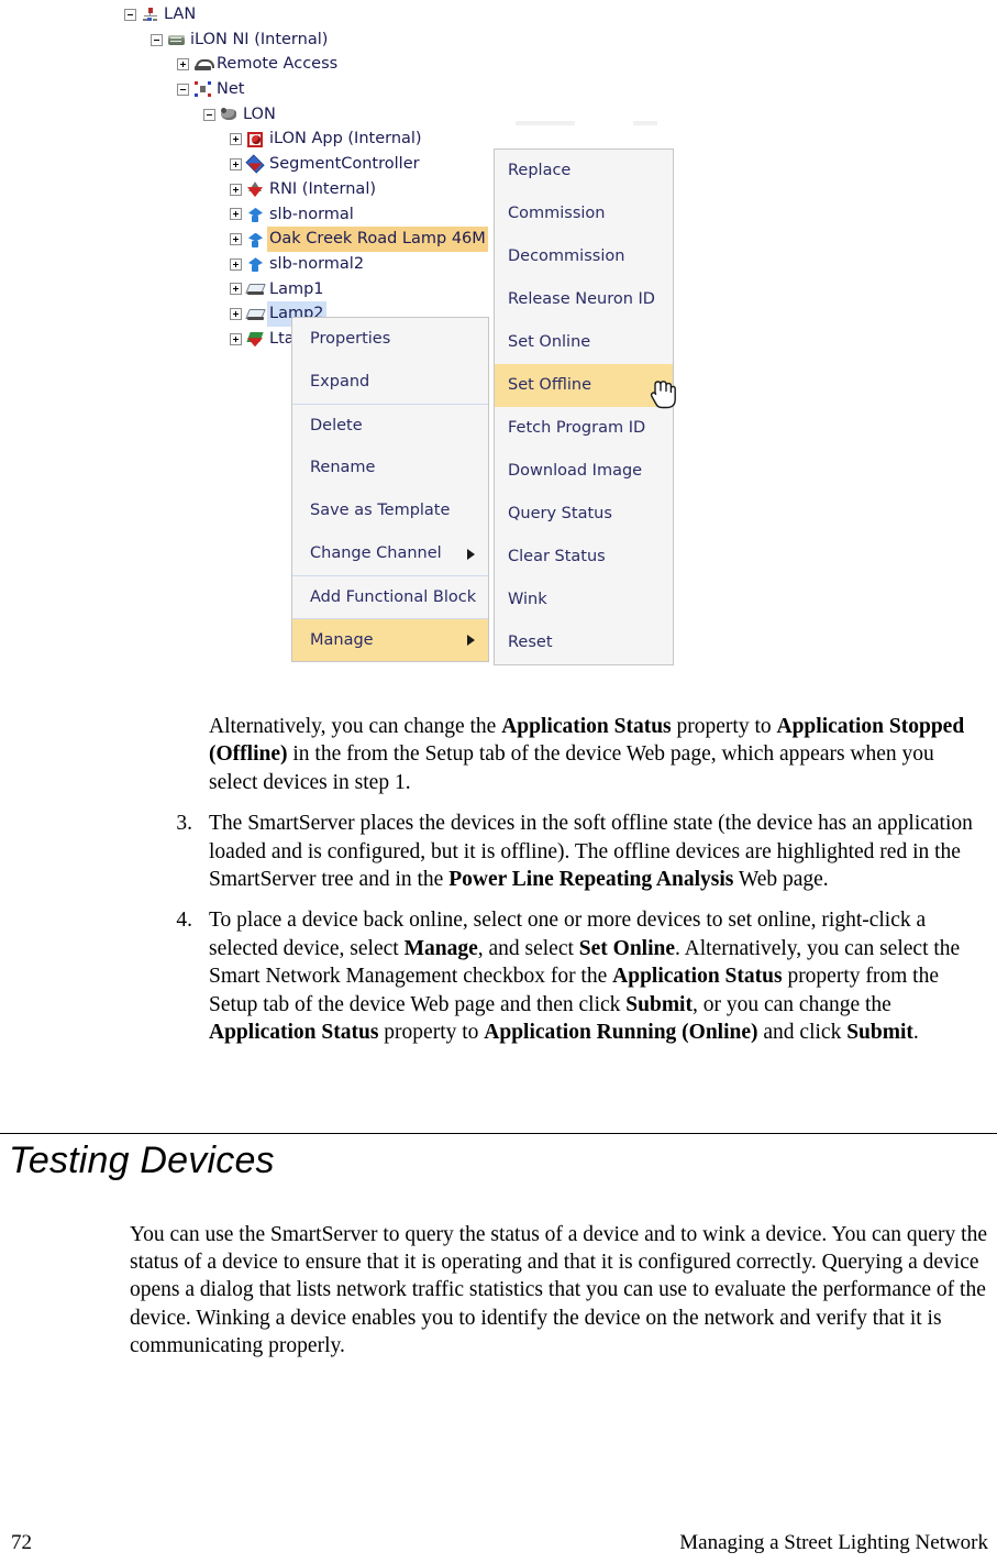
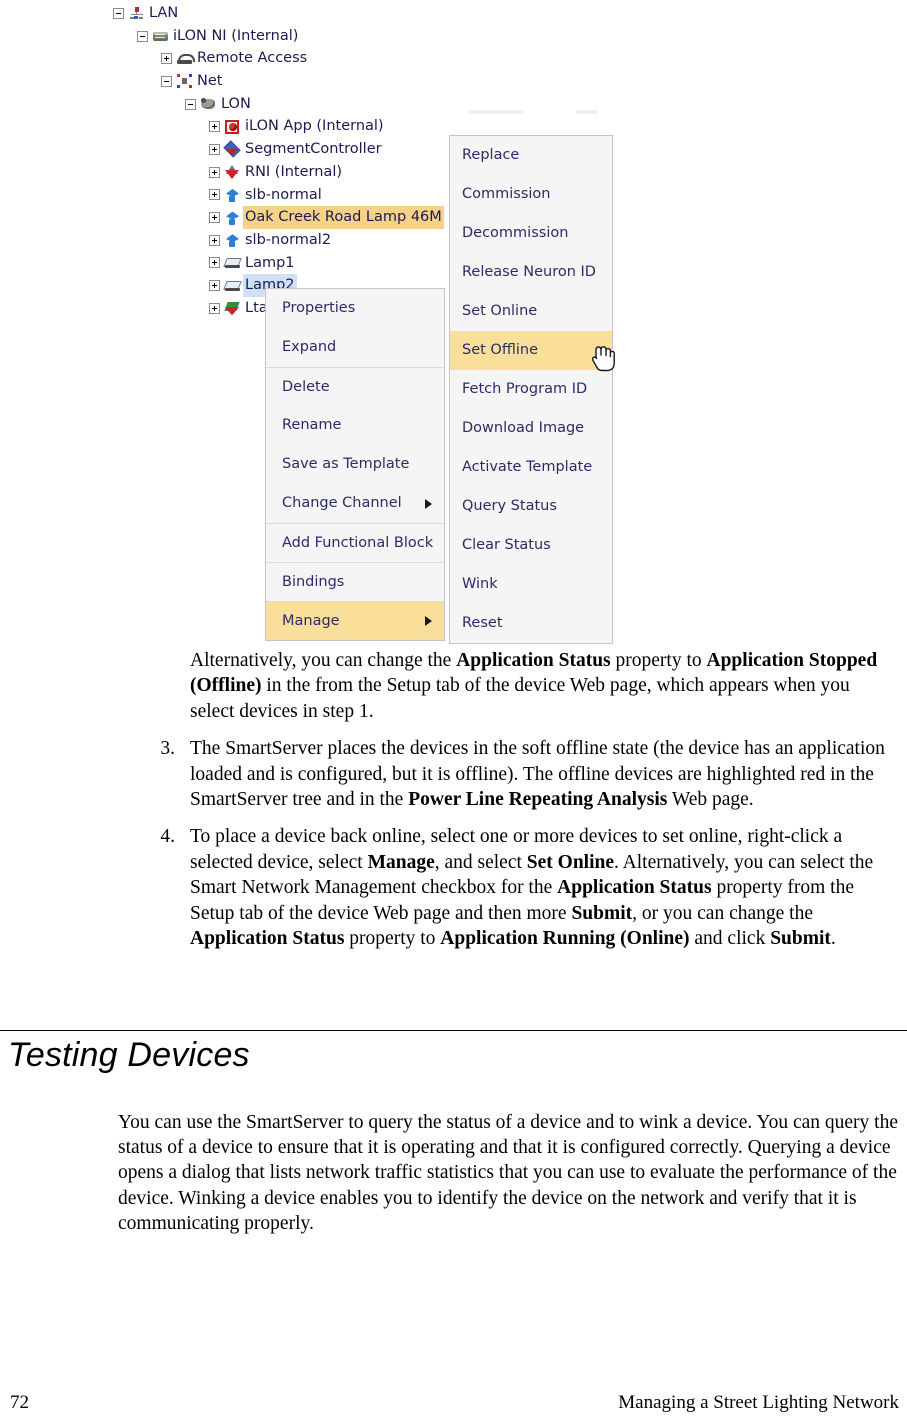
  LAN
  iLON NI (Internal)
  Remote Access
  Net
  LON
  iLON App (Internal)
  SegmentController
  RNI (Internal)
  slb-normal
  Oak Creek Road Lamp 46M
  slb-normal2
  Lamp1
  Lamp2
  Lta
  Properties
  Expand
  Delete
  Rename
  Save as Template
  Change Channel
  Add Functional Block
+ Bindings
  Manage
  Replace
  Commission
  Decommission
  Release Neuron ID
  Set Online
  Set Offline
  Fetch Program ID
  Download Image
+ Activate Template
  Query Status
  Clear Status
  Wink
  Reset
  Alternatively, you can change the Application Status property to Application Stopped (Offline) in the from the Setup tab of the device Web page, which appears when you select devices in step 1.
  3.
  The SmartServer places the devices in the soft offline state (the device has an application loaded and is configured, but it is offline). The offline devices are highlighted red in the SmartServer tree and in the Power Line Repeating Analysis Web page.
  4.
- To place a device back online, select one or more devices to set online, right-click a selected device, select Manage, and select Set Online. Alternatively, you can select the Smart Network Management checkbox for the Application Status property from the Setup tab of the device Web page and then click Submit, or you can change the Application Status property to Application Running (Online) and click Submit.
+ To place a device back online, select one or more devices to set online, right-click a selected device, select Manage, and select Set Online. Alternatively, you can select the Smart Network Management checkbox for the Application Status property from the Setup tab of the device Web page and then more Submit, or you can change the Application Status property to Application Running (Online) and click Submit.
  Testing Devices
  You can use the SmartServer to query the status of a device and to wink a device. You can query the status of a device to ensure that it is operating and that it is configured correctly. Querying a device opens a dialog that lists network traffic statistics that you can use to evaluate the performance of the device. Winking a device enables you to identify the device on the network and verify that it is communicating properly.
  72
  Managing a Street Lighting Network
